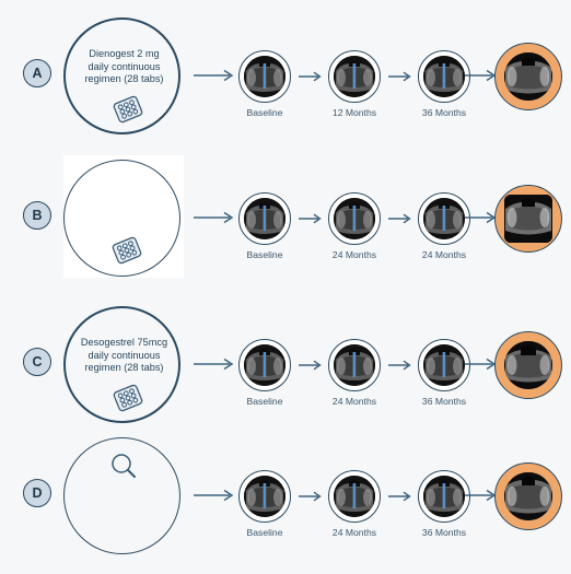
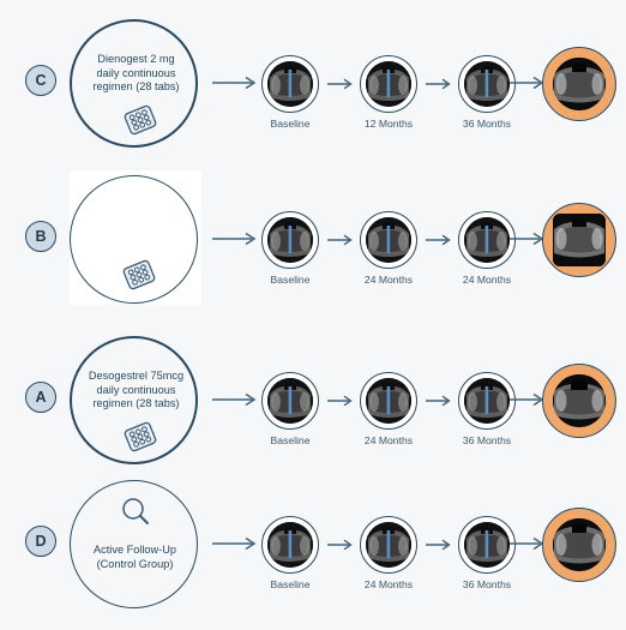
- A
+ C
  Dienogest 2 mg
  daily continuous
  regimen (28 tabs)
  Baseline
  12 Months
  36 Months
  B
  Baseline
  24 Months
  24 Months
- C
+ A
  Desogestrel 75mcg
  daily continuous
  regimen (28 tabs)
  Baseline
  24 Months
  36 Months
  D
+ Active Follow-Up
+ (Control Group)
  Baseline
  24 Months
  36 Months
